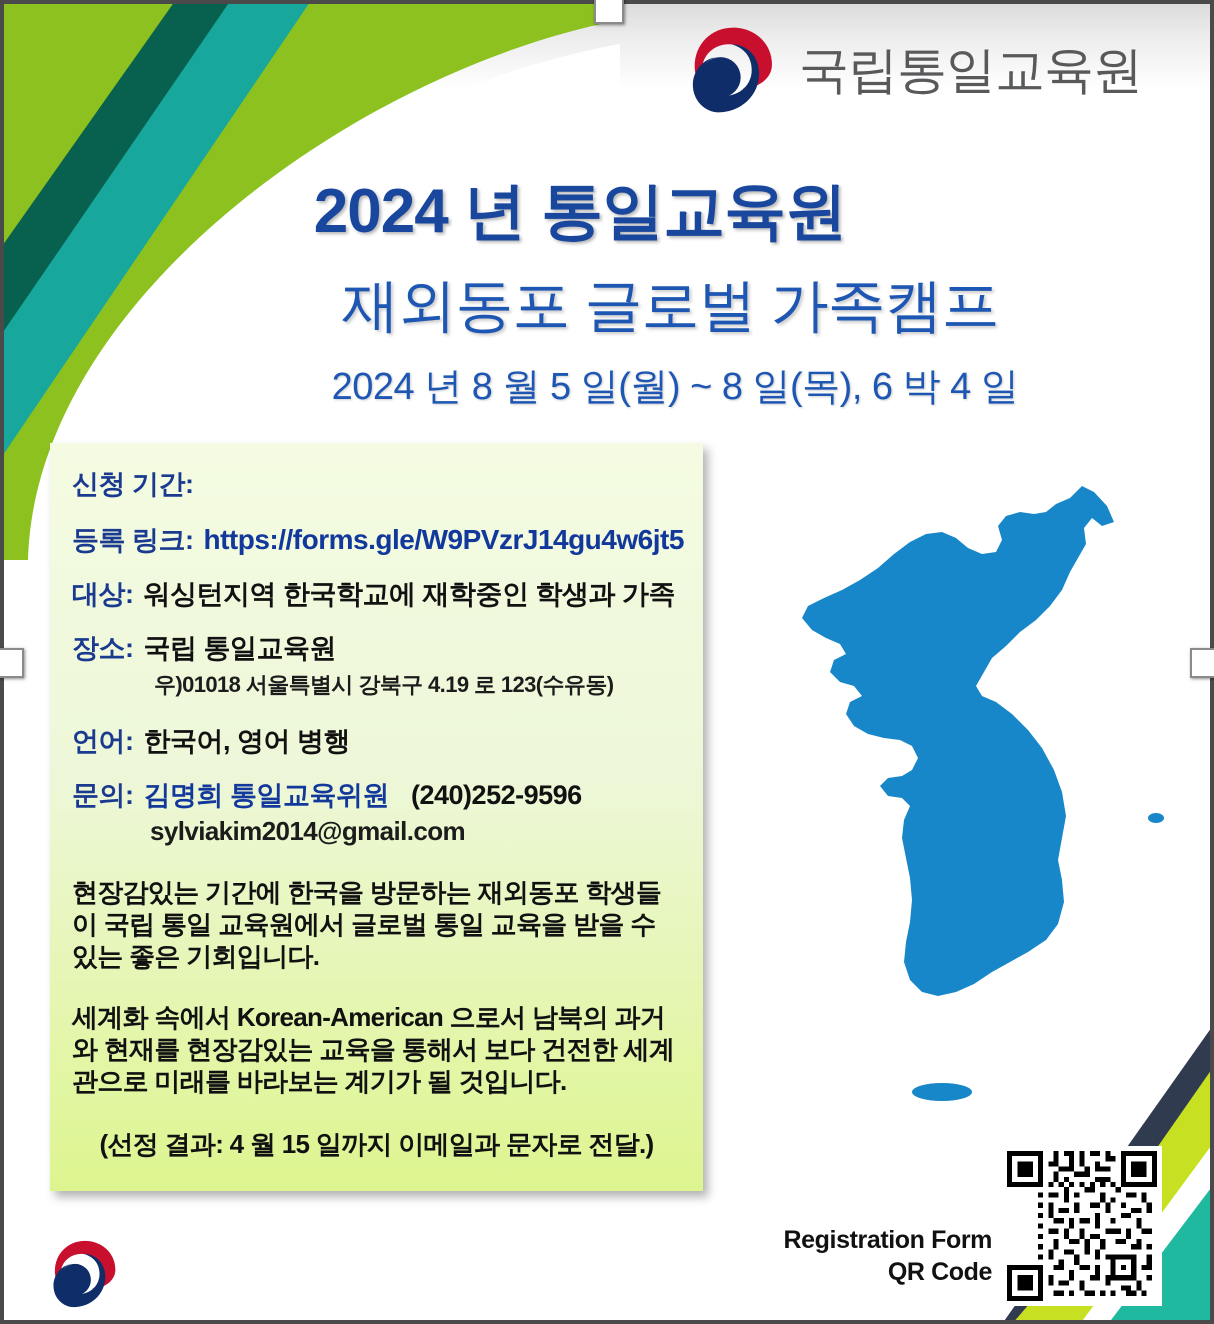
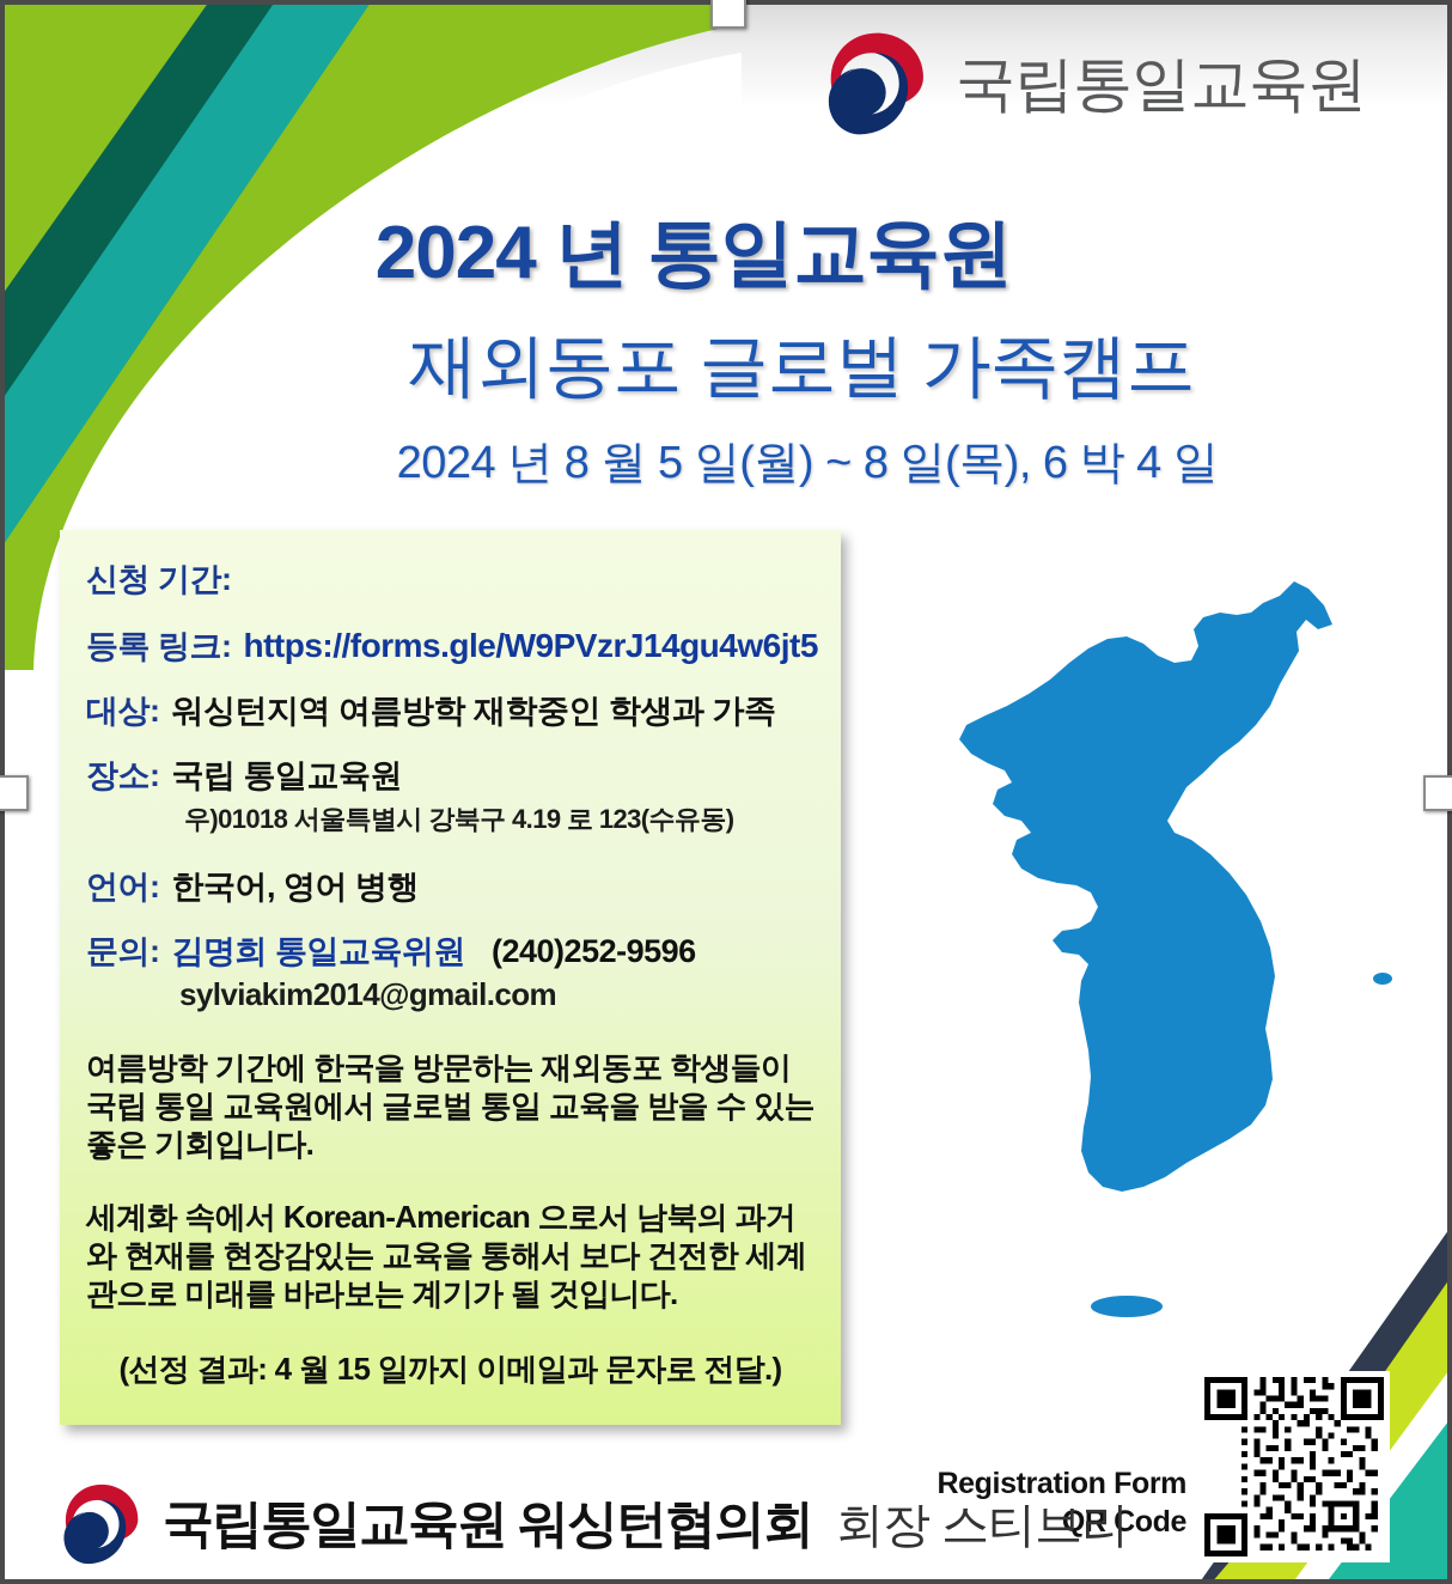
  국립통일교육원
  2024 년 통일교육원
  재외동포 글로벌 가족캠프
  2024 년 8 월 5 일(월) ~ 8 일(목), 6 박 4 일
  신청 기간:
  등록 링크:
  https://forms.gle/W9PVzrJ14gu4w6jt5
  대상:
- 워싱턴지역 한국학교에 재학중인 학생과 가족
+ 워싱턴지역 여름방학 재학중인 학생과 가족
  장소:
  국립 통일교육원
  우)01018 서울특별시 강북구 4.19 로 123(수유동)
  언어:
  한국어, 영어 병행
  문의:
  김명희 통일교육위원
  (240)252-9596
  sylviakim2014@gmail.com
- 현장감있는 기간에 한국을 방문하는 재외동포 학생들이 국립 통일 교육원에서 글로벌 통일 교육을 받을 수 있는 좋은 기회입니다.
+ 여름방학 기간에 한국을 방문하는 재외동포 학생들이 국립 통일 교육원에서 글로벌 통일 교육을 받을 수 있는 좋은 기회입니다.
  세계화 속에서 Korean-American 으로서 남북의 과거와 현재를 현장감있는 교육을 통해서 보다 건전한 세계관으로 미래를 바라보는 계기가 될 것입니다.
  (선정 결과: 4 월 15 일까지 이메일과 문자로 전달.)
  Registration Form
  QR Code
+ 국립통일교육원 워싱턴협의회
+ 회장 스티브리
